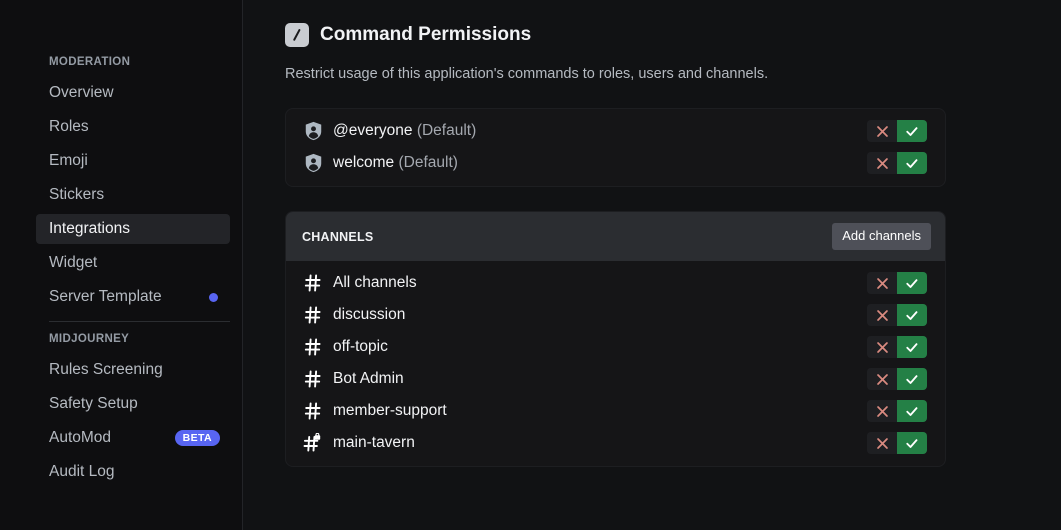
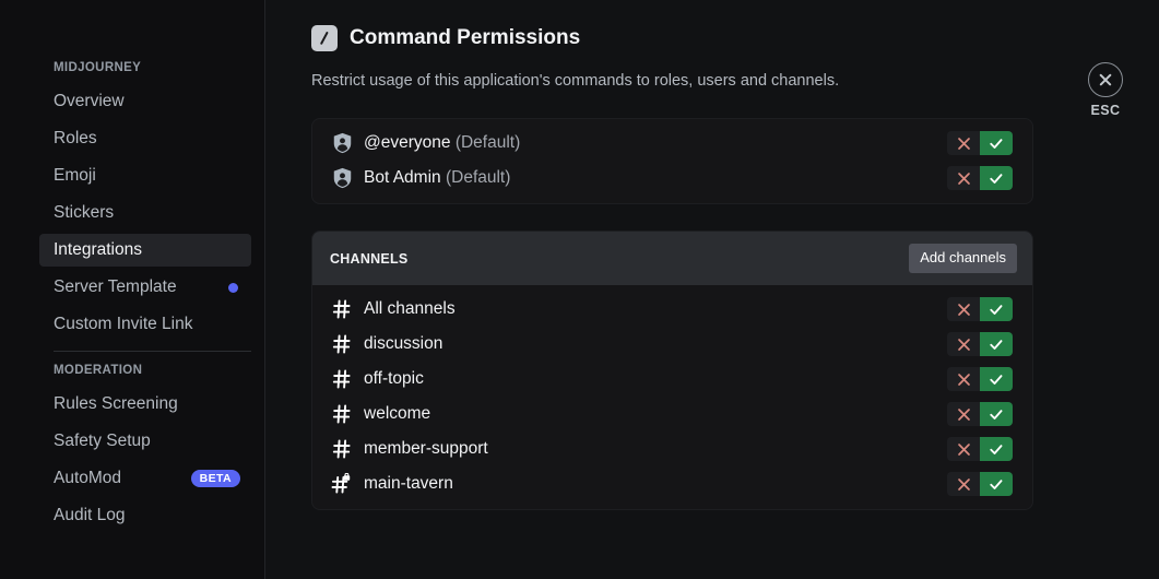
- MODERATION
+ MIDJOURNEY
  Overview
  Roles
  Emoji
  Stickers
  Integrations
- Widget
  Server Template
+ Custom Invite Link
- MIDJOURNEY
+ MODERATION
  Rules Screening
  Safety Setup
  AutoMod
  BETA
  Audit Log
  Command Permissions
  Restrict usage of this application's commands to roles, users and channels.
  @everyone (Default)
- welcome (Default)
+ Bot Admin (Default)
  CHANNELS
  Add channels
  All channels
  discussion
  off-topic
- Bot Admin
+ welcome
  member-support
  main-tavern
+ ESC
